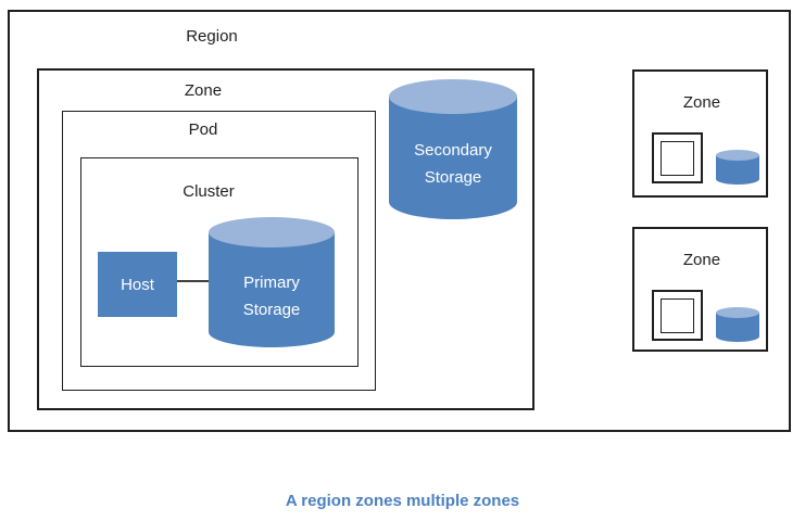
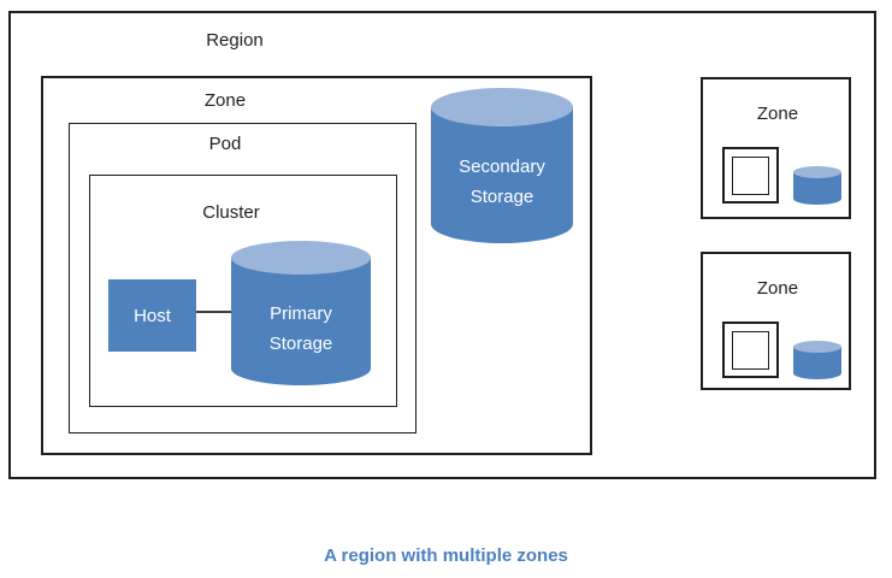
  Region
  Zone
  Pod
  Cluster
  Host
  Primary
  Storage
  Secondary
  Storage
  Zone
  Zone
- A region zones multiple zones
+ A region with multiple zones
